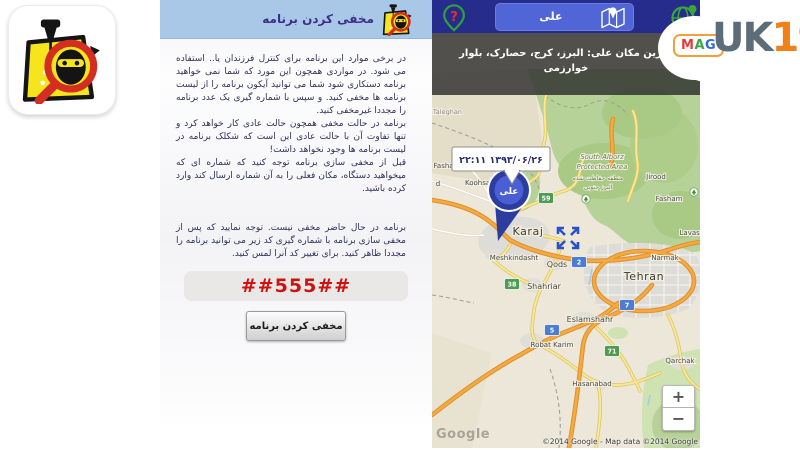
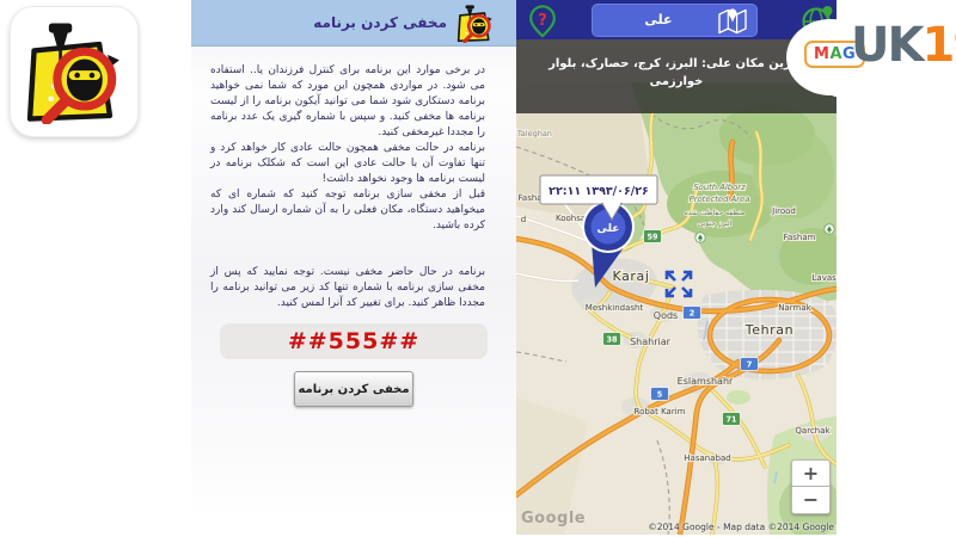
  مخفی کردن برنامه
  در برخی موارد این برنامه برای کنترل فرزندان یا.. استفاده می شود. در مواردی همچون این مورد که شما نمی خواهید برنامه دستکاری شود شما می توانید آیکون برنامه را از لیست برنامه ها مخفی کنید. و سپس با شماره گیری یک عدد برنامه را مجددا غیرمخفی کنید.
  برنامه در حالت مخفی همچون حالت عادی کار خواهد کرد و تنها تفاوت آن با حالت عادی این است که شکلک برنامه در لیست برنامه ها وجود نخواهد داشت!
  قبل از مخفی سازی برنامه توجه کنید که شماره ای که میخواهید دستگاه، مکان فعلی را به آن شماره ارسال کند وارد کرده باشید.
- برنامه در حال حاضر مخفی نیست. توجه نمایید که پس از مخفی سازی برنامه با شماره گیری کد زیر می توانید برنامه را مجددا ظاهر کنید. برای تغییر کد آنرا لمس کنید.
+ برنامه در حال حاضر مخفی نیست. توجه نمایید که پس از مخفی سازی برنامه با شماره تنها کد زیر می توانید برنامه را مجددا ظاهر کنید. برای تغییر کد آنرا لمس کنید.
  ##555##
  مخفی کردن برنامه
  Fasha
  d
  Koohsa
  Jirood
  Fasham
  Lavas
  South Alborz
  Protected Area
  Karaj
  Meshkindasht
  Qods
  Shahriar
  Tehran
  Narmak
  Eslamshahr
  Robat Karim
  Qarchak
  Hasanabad
  59
  2
  38
  7
  5
  71
  علی
  ۱۳۹۳/۰۶/۲۶ ۲۲:۱۱
  ین مکان علی: البرز، کرج، حصارک، بلوار خوارزمی
  ?
  علی
  +
  −
  Google
  ©2014 Google - Map data ©2014 Google
  MAG
  UK1
